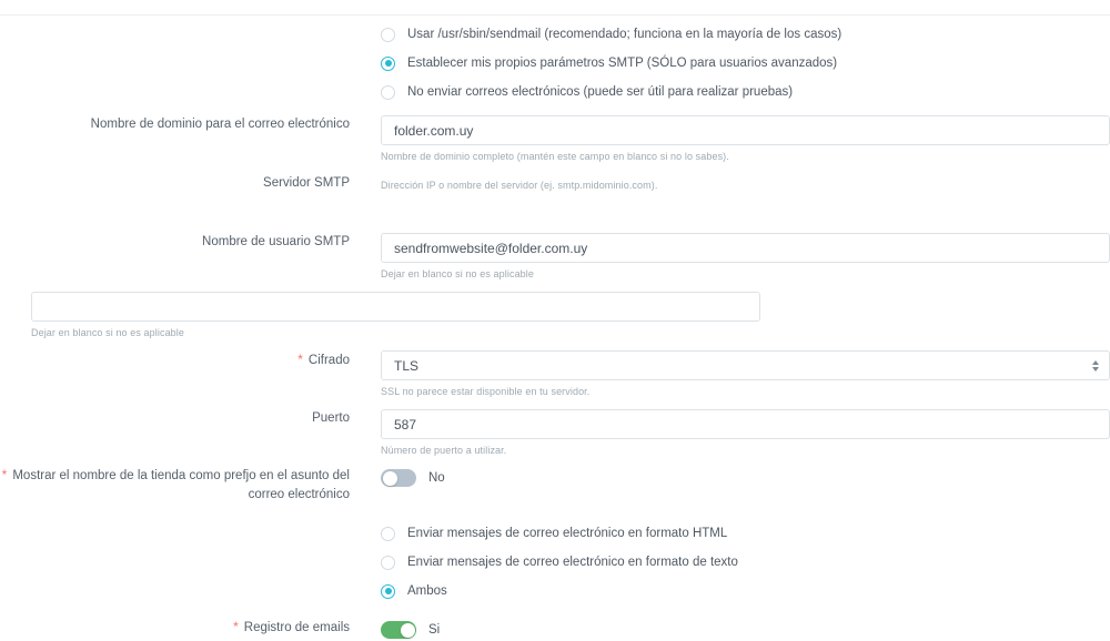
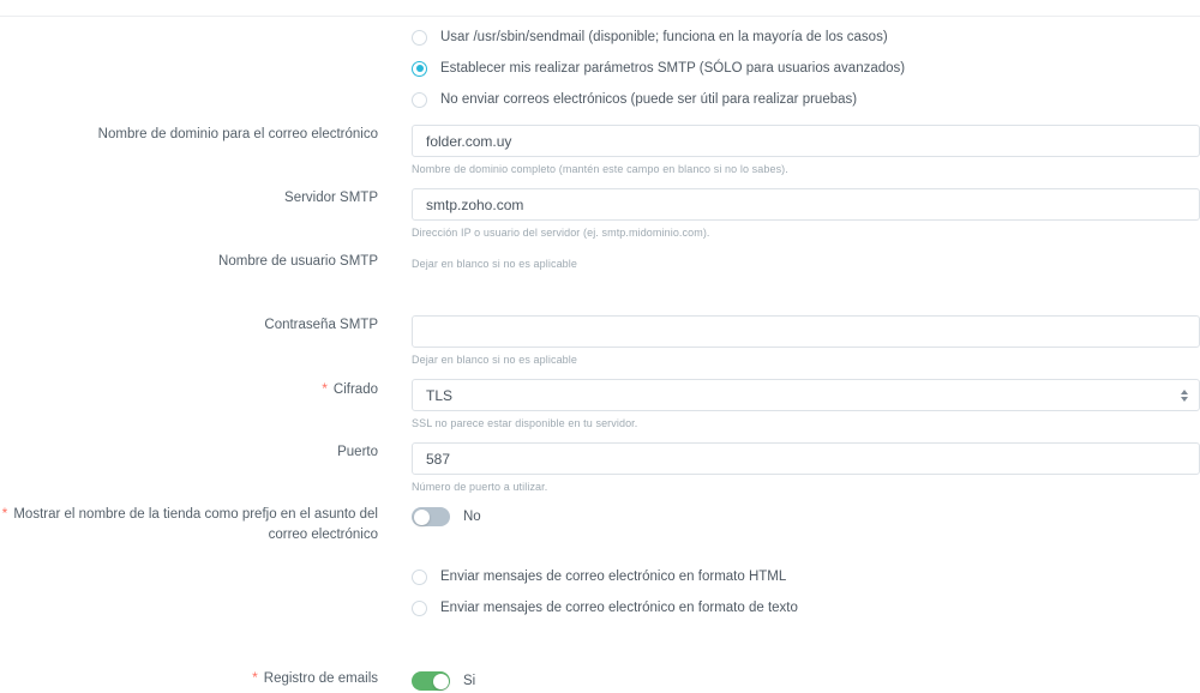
- Usar /usr/sbin/sendmail (recomendado; funciona en la mayoría de los casos)
+ Usar /usr/sbin/sendmail (disponible; funciona en la mayoría de los casos)
- Establecer mis propios parámetros SMTP (SÓLO para usuarios avanzados)
+ Establecer mis realizar parámetros SMTP (SÓLO para usuarios avanzados)
  No enviar correos electrónicos (puede ser útil para realizar pruebas)
  Nombre de dominio para el correo electrónico
  folder.com.uy
  Nombre de dominio completo (mantén este campo en blanco si no lo sabes).
  Servidor SMTP
+ smtp.zoho.com
- Dirección IP o nombre del servidor (ej. smtp.midominio.com).
+ Dirección IP o usuario del servidor (ej. smtp.midominio.com).
  Nombre de usuario SMTP
- sendfromwebsite@folder.com.uy
  Dejar en blanco si no es aplicable
+ Contraseña SMTP
  Dejar en blanco si no es aplicable
  * Cifrado
  TLS
  SSL no parece estar disponible en tu servidor.
  Puerto
  587
  Número de puerto a utilizar.
  * Mostrar el nombre de la tienda como prefjo en el asunto del correo electrónico
  No
  Enviar mensajes de correo electrónico en formato HTML
  Enviar mensajes de correo electrónico en formato de texto
- Ambos
  * Registro de emails
  Si
